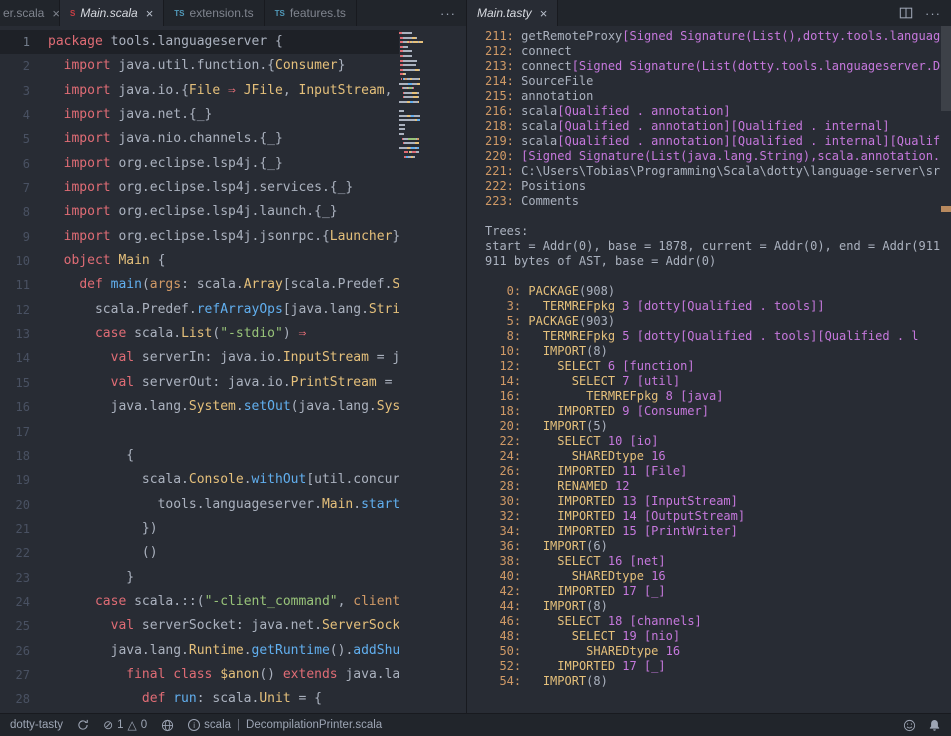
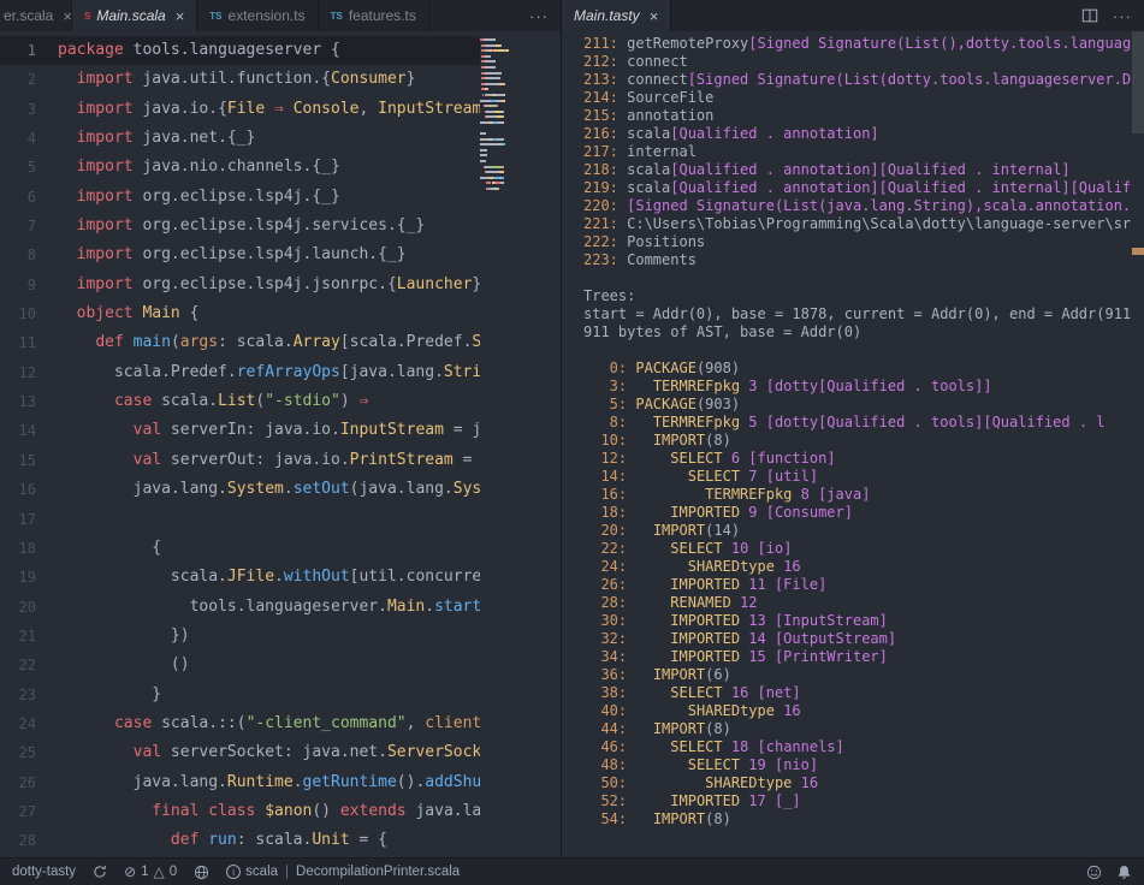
  er.scala
  ×
  S
  Main.scala
  ×
  TS
  extension.ts
  TS
  features.ts
  ···
  Main.tasty
  ×
  ···
  1
  package tools.languageserver {
  2
  import java.util.function.{Consumer}
  3
- import java.io.{File ⇒ JFile, InputStream,
+ import java.io.{File ⇒ Console, InputStream
  4
  import java.net.{_}
  5
  import java.nio.channels.{_}
  6
  import org.eclipse.lsp4j.{_}
  7
  import org.eclipse.lsp4j.services.{_}
  8
  import org.eclipse.lsp4j.launch.{_}
  9
  import org.eclipse.lsp4j.jsonrpc.{Launcher}
  10
  object Main {
  11
  def main(args: scala.Array[scala.Predef.S
  12
  scala.Predef.refArrayOps[java.lang.Stri
  13
  case scala.List("-stdio") ⇒
  14
  val serverIn: java.io.InputStream = j
  15
  val serverOut: java.io.PrintStream =
  16
  java.lang.System.setOut(java.lang.Sys
  17
  18
  {
  19
- scala.Console.withOut[util.concur
+ scala.JFile.withOut[util.concurre
  20
  tools.languageserver.Main.start
  21
  })
  22
  ()
  23
  }
  24
  case scala.::("-client_command", client
  25
  val serverSocket: java.net.ServerSock
  26
  java.lang.Runtime.getRuntime().addShu
  27
  final class $anon() extends java.la
  28
  def run: scala.Unit = {
  211: getRemoteProxy[Signed Signature(List(),dotty.tools.languag
  212: connect
  213: connect[Signed Signature(List(dotty.tools.languageserver.D
  214: SourceFile
  215: annotation
  216: scala[Qualified . annotation]
+ 217: internal
  218: scala[Qualified . annotation][Qualified . internal]
  219: scala[Qualified . annotation][Qualified . internal][Qualif
  220: [Signed Signature(List(java.lang.String),scala.annotation.
  221: C:\Users\Tobias\Programming\Scala\dotty\language-server\sr
  222: Positions
  223: Comments
  Trees:
  start = Addr(0), base = 1878, current = Addr(0), end = Addr(911
  911 bytes of AST, base = Addr(0)
  0: PACKAGE(908)
  3: TERMREFpkg 3 [dotty[Qualified . tools]]
  5: PACKAGE(903)
  8: TERMREFpkg 5 [dotty[Qualified . tools][Qualified . l
  10: IMPORT(8)
  12: SELECT 6 [function]
  14: SELECT 7 [util]
  16: TERMREFpkg 8 [java]
  18: IMPORTED 9 [Consumer]
- 20: IMPORT(5)
+ 20: IMPORT(14)
  22: SELECT 10 [io]
  24: SHAREDtype 16
  26: IMPORTED 11 [File]
  28: RENAMED 12
  30: IMPORTED 13 [InputStream]
  32: IMPORTED 14 [OutputStream]
  34: IMPORTED 15 [PrintWriter]
  36: IMPORT(6)
  38: SELECT 16 [net]
  40: SHAREDtype 16
- 42: IMPORTED 17 [_]
  44: IMPORT(8)
  46: SELECT 18 [channels]
  48: SELECT 19 [nio]
  50: SHAREDtype 16
  52: IMPORTED 17 [_]
  54: IMPORT(8)
  dotty-tasty
  ⊘
  1
  △
  0
  i
  scala
  |
  DecompilationPrinter.scala
